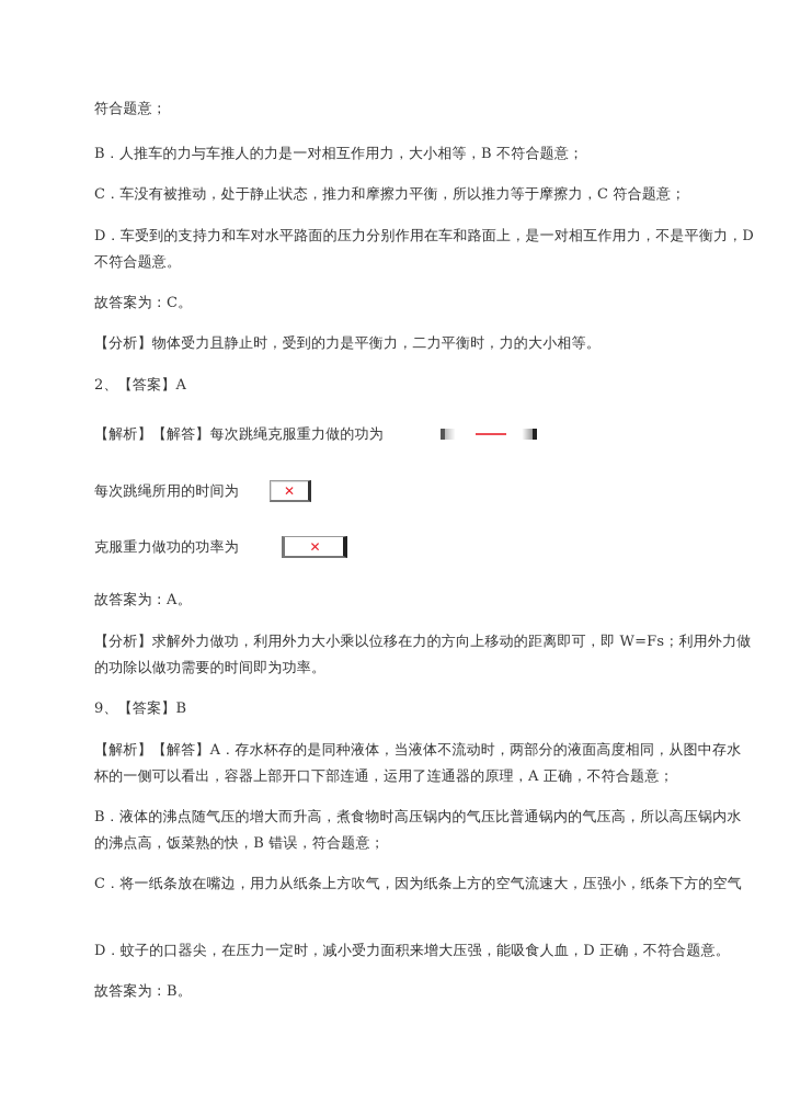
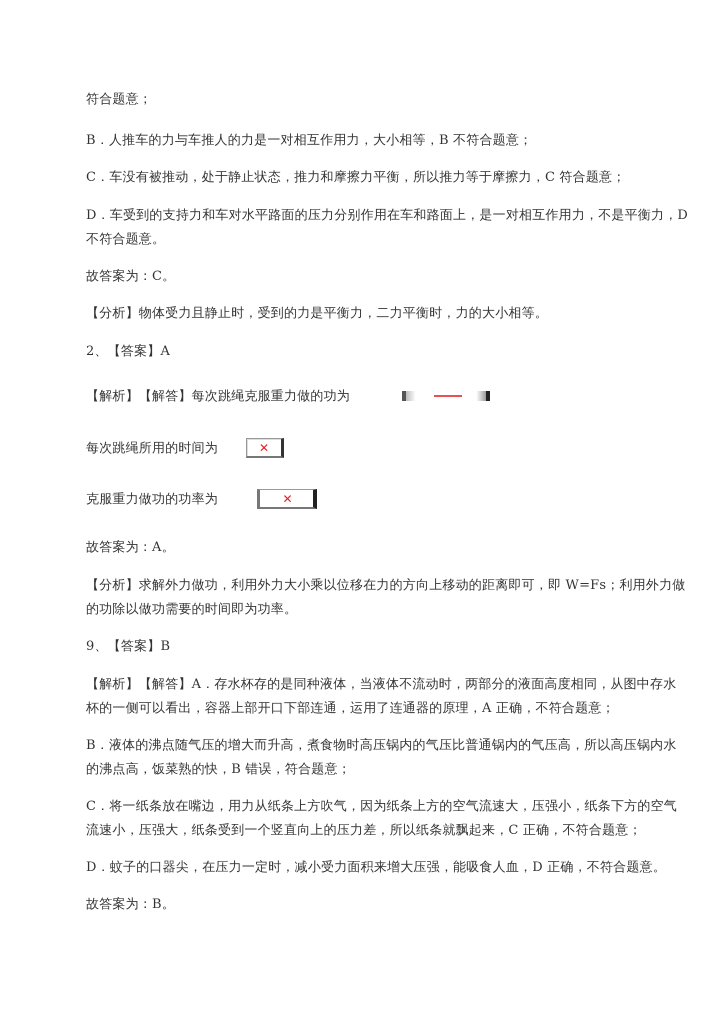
  符合题意；
  B．人推车的力与车推人的力是一对相互作用力，大小相等，B 不符合题意；
  C．车没有被推动，处于静止状态，推力和摩擦力平衡，所以推力等于摩擦力，C 符合题意；
  D．车受到的支持力和车对水平路面的压力分别作用在车和路面上，是一对相互作用力，不是平衡力，D
  不符合题意。
  故答案为：C。
  【分析】物体受力且静止时，受到的力是平衡力，二力平衡时，力的大小相等。
  2、【答案】A
  【解析】【解答】每次跳绳克服重力做的功为
  每次跳绳所用的时间为
  ✕
  克服重力做功的功率为
  ✕
  故答案为：A。
  【分析】求解外力做功，利用外力大小乘以位移在力的方向上移动的距离即可，即 W=Fs；利用外力做
  的功除以做功需要的时间即为功率。
  9、【答案】B
  【解析】【解答】A．存水杯存的是同种液体，当液体不流动时，两部分的液面高度相同，从图中存水
  杯的一侧可以看出，容器上部开口下部连通，运用了连通器的原理，A 正确，不符合题意；
  B．液体的沸点随气压的增大而升高，煮食物时高压锅内的气压比普通锅内的气压高，所以高压锅内水
  的沸点高，饭菜熟的快，B 错误，符合题意；
  C．将一纸条放在嘴边，用力从纸条上方吹气，因为纸条上方的空气流速大，压强小，纸条下方的空气
+ 流速小，压强大，纸条受到一个竖直向上的压力差，所以纸条就飘起来，C 正确，不符合题意；
  D．蚊子的口器尖，在压力一定时，减小受力面积来增大压强，能吸食人血，D 正确，不符合题意。
  故答案为：B。
